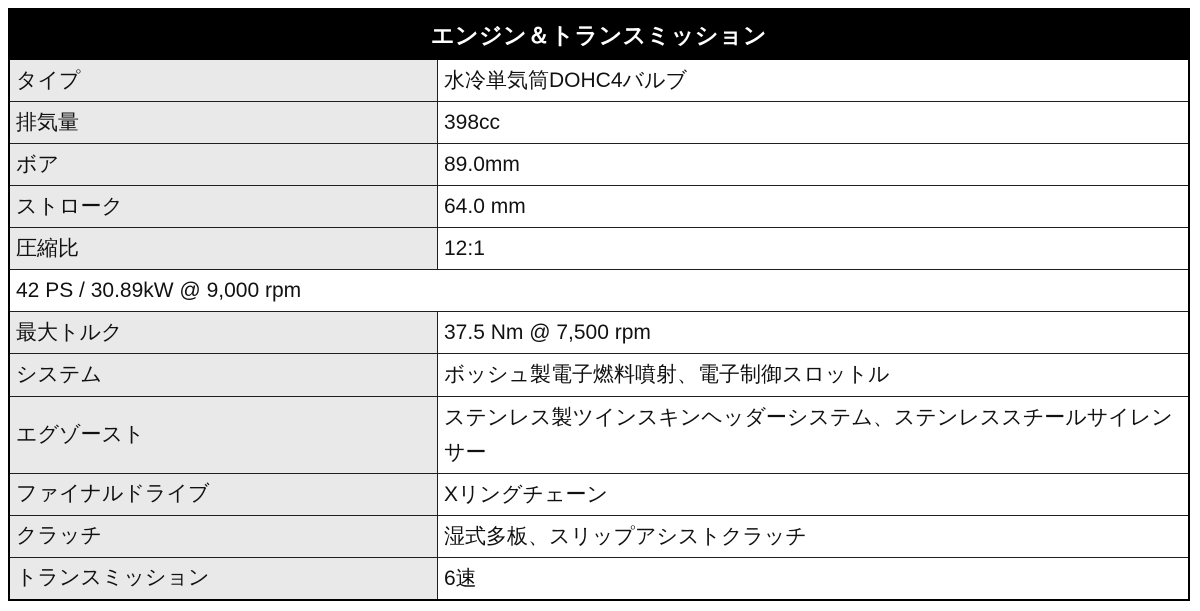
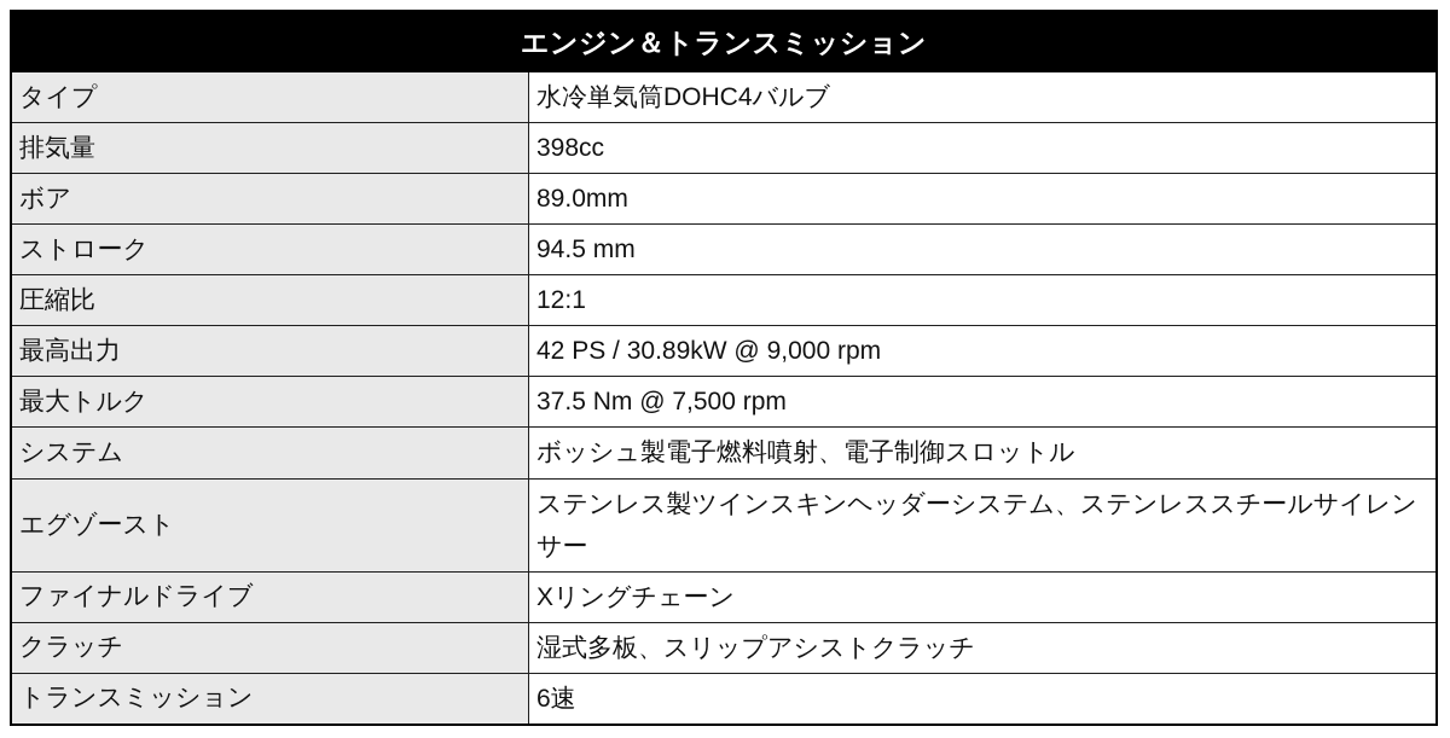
  エンジン＆トランスミッション
  タイプ
  水冷単気筒DOHC4バルブ
  排気量
  398cc
  ボア
  89.0mm
  ストローク
- 64.0 mm
+ 94.5 mm
  圧縮比
  12:1
+ 最高出力
  42 PS / 30.89kW @ 9,000 rpm
  最大トルク
  37.5 Nm @ 7,500 rpm
  システム
  ボッシュ製電子燃料噴射、電子制御スロットル
  エグゾースト
  ステンレス製ツインスキンヘッダーシステム、ステンレススチールサイレンサー
  ファイナルドライブ
  Xリングチェーン
  クラッチ
  湿式多板、スリップアシストクラッチ
  トランスミッション
  6速
